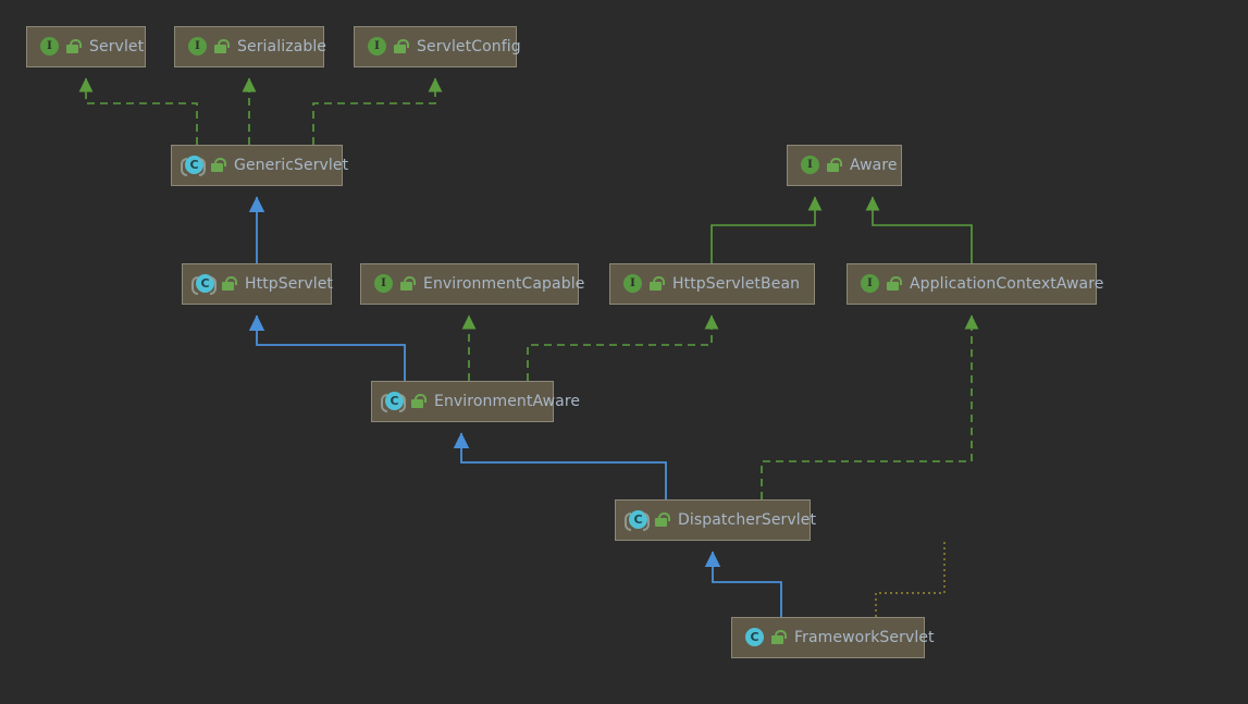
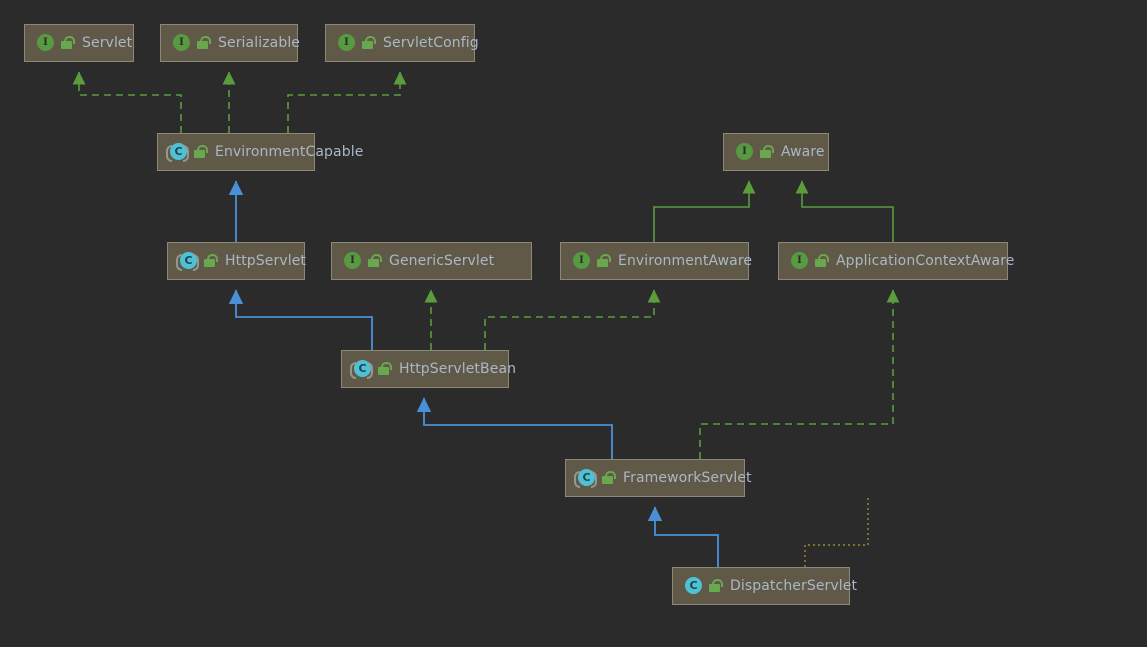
  I
  Servlet
  I
  Serializable
  I
  ServletConfig
  C
- GenericServlet
+ EnvironmentCapable
  I
  Aware
  C
  HttpServlet
  I
- EnvironmentCapable
+ GenericServlet
  I
- HttpServletBean
+ EnvironmentAware
  I
  ApplicationContextAware
  C
- EnvironmentAware
+ HttpServletBean
  C
- DispatcherServlet
+ FrameworkServlet
  C
- FrameworkServlet
+ DispatcherServlet
